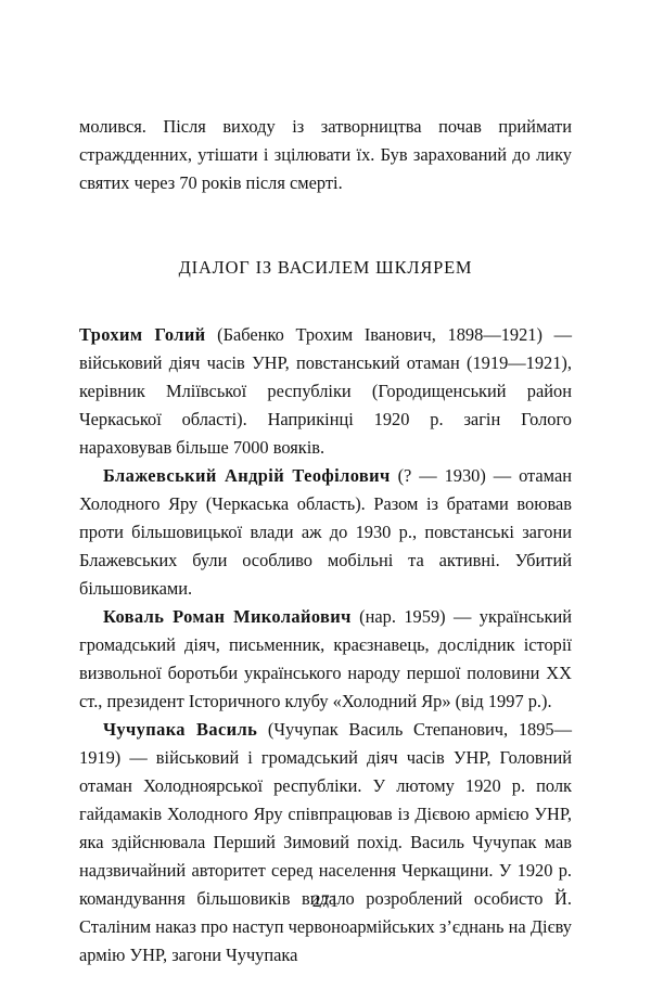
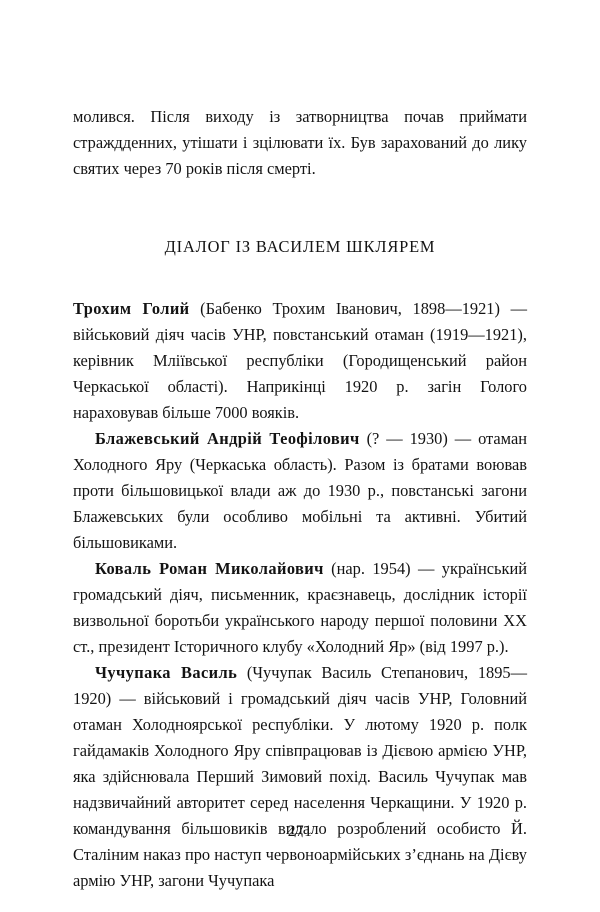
  молився. Після виходу із затворництва почав приймати страждденних, утішати і зцілювати їх. Був зарахований до лику святих через 70 років після смерті.
  ДІАЛОГ ІЗ ВАСИЛЕМ ШКЛЯРЕМ
  Трохим Голий (Бабенко Трохим Іванович, 1898—1921) — військовий діяч часів УНР, повстанський отаман (1919—1921), керівник Мліївської республіки (Городищенський район Черкаської області). Наприкінці 1920 р. загін Голого нараховував більше 7000 вояків.
  Блажевський Андрій Теофілович (? — 1930) — отаман Холодного Яру (Черкаська область). Разом із братами воював проти більшовицької влади аж до 1930 р., повстанські загони Блажевських були особливо мобільні та активні. Убитий більшовиками.
- Коваль Роман Миколайович (нар. 1959) — український громадський діяч, письменник, краєзнавець, дослідник історії визвольної боротьби українського народу першої половини ХХ ст., президент Історичного клубу «Холодний Яр» (від 1997 р.).
+ Коваль Роман Миколайович (нар. 1954) — український громадський діяч, письменник, краєзнавець, дослідник історії визвольної боротьби українського народу першої половини ХХ ст., президент Історичного клубу «Холодний Яр» (від 1997 р.).
- Чучупака Василь (Чучупак Василь Степанович, 1895—1919) — військовий і громадський діяч часів УНР, Головний отаман Холодноярської республіки. У лютому 1920 р. полк гайдамаків Холодного Яру співпрацював із Дієвою армією УНР, яка здійснювала Перший Зимовий похід. Василь Чучупак мав надзвичайний авторитет серед населення Черкащини. У 1920 р. командування більшовиків видало розроблений особисто Й. Сталіним наказ про наступ червоноармійських з’єднань на Дієву армію УНР, загони Чучупака
+ Чучупака Василь (Чучупак Василь Степанович, 1895—1920) — військовий і громадський діяч часів УНР, Головний отаман Холодноярської республіки. У лютому 1920 р. полк гайдамаків Холодного Яру співпрацював із Дієвою армією УНР, яка здійснювала Перший Зимовий похід. Василь Чучупак мав надзвичайний авторитет серед населення Черкащини. У 1920 р. командування більшовиків видало розроблений особисто Й. Сталіним наказ про наступ червоноармійських з’єднань на Дієву армію УНР, загони Чучупака
  271
